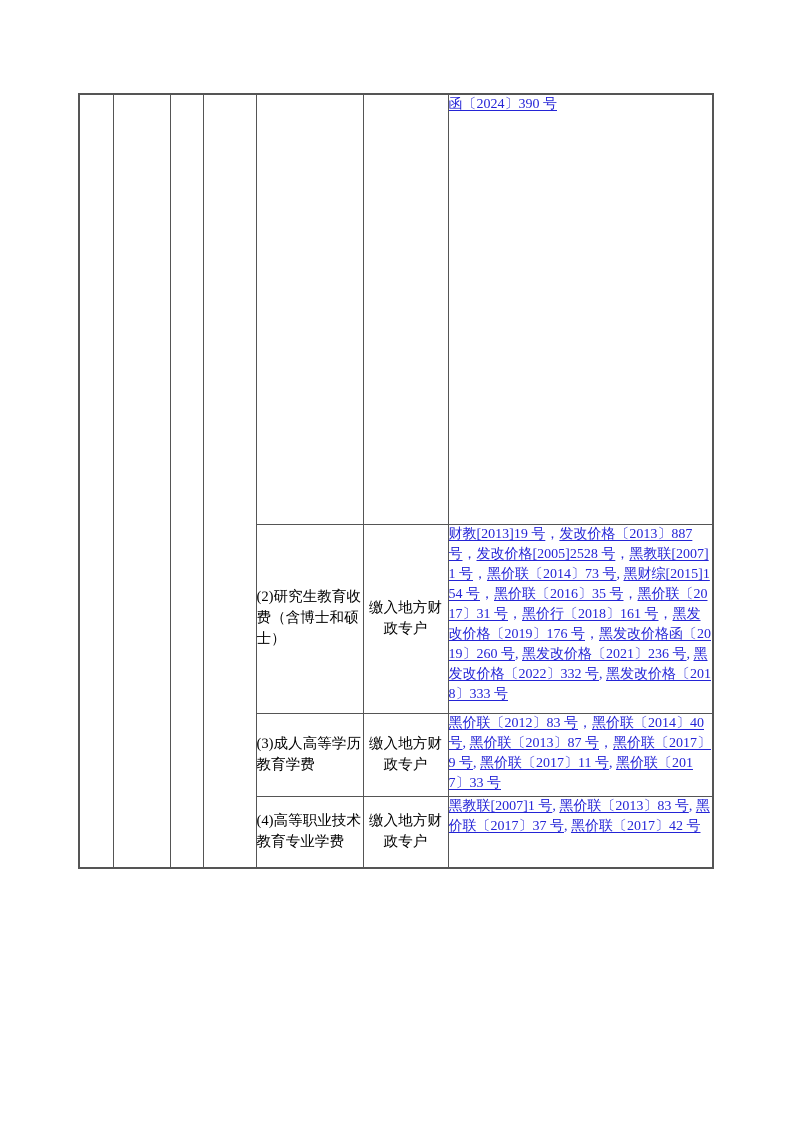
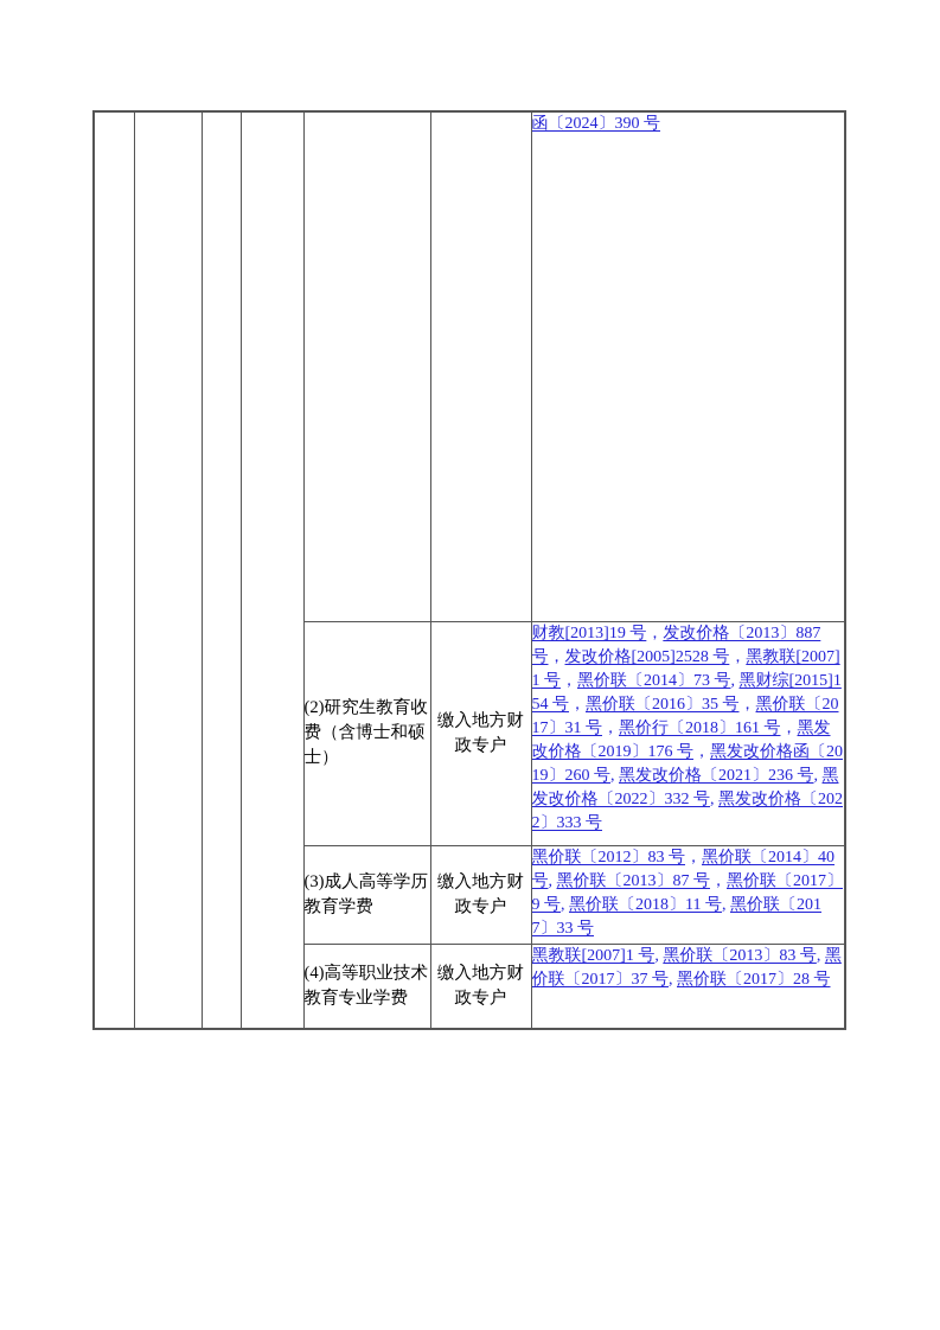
  						函〔2024〕390 号
- (2)研究生教育收费（含博士和硕士）	缴入地方财政专户	财教[2013]19 号，发改价格〔2013〕887 号，发改价格[2005]2528 号，黑教联[2007]1 号，黑价联〔2014〕73 号, 黑财综[2015]154 号，黑价联〔2016〕35 号，黑价联〔2017〕31 号，黑价行〔2018〕161 号，黑发改价格〔2019〕176 号，黑发改价格函〔2019〕260 号, 黑发改价格〔2021〕236 号, 黑发改价格〔2022〕332 号, 黑发改价格〔2018〕333 号
+ (2)研究生教育收费（含博士和硕士）	缴入地方财政专户	财教[2013]19 号，发改价格〔2013〕887 号，发改价格[2005]2528 号，黑教联[2007]1 号，黑价联〔2014〕73 号, 黑财综[2015]154 号，黑价联〔2016〕35 号，黑价联〔2017〕31 号，黑价行〔2018〕161 号，黑发改价格〔2019〕176 号，黑发改价格函〔2019〕260 号, 黑发改价格〔2021〕236 号, 黑发改价格〔2022〕332 号, 黑发改价格〔2022〕333 号
- (3)成人高等学历教育学费	缴入地方财政专户	黑价联〔2012〕83 号，黑价联〔2014〕40 号, 黑价联〔2013〕87 号，黑价联〔2017〕9 号, 黑价联〔2017〕11 号, 黑价联〔2017〕33 号
+ (3)成人高等学历教育学费	缴入地方财政专户	黑价联〔2012〕83 号，黑价联〔2014〕40 号, 黑价联〔2013〕87 号，黑价联〔2017〕9 号, 黑价联〔2018〕11 号, 黑价联〔2017〕33 号
- (4)高等职业技术教育专业学费	缴入地方财政专户	黑教联[2007]1 号, 黑价联〔2013〕83 号, 黑价联〔2017〕37 号, 黑价联〔2017〕42 号
+ (4)高等职业技术教育专业学费	缴入地方财政专户	黑教联[2007]1 号, 黑价联〔2013〕83 号, 黑价联〔2017〕37 号, 黑价联〔2017〕28 号
